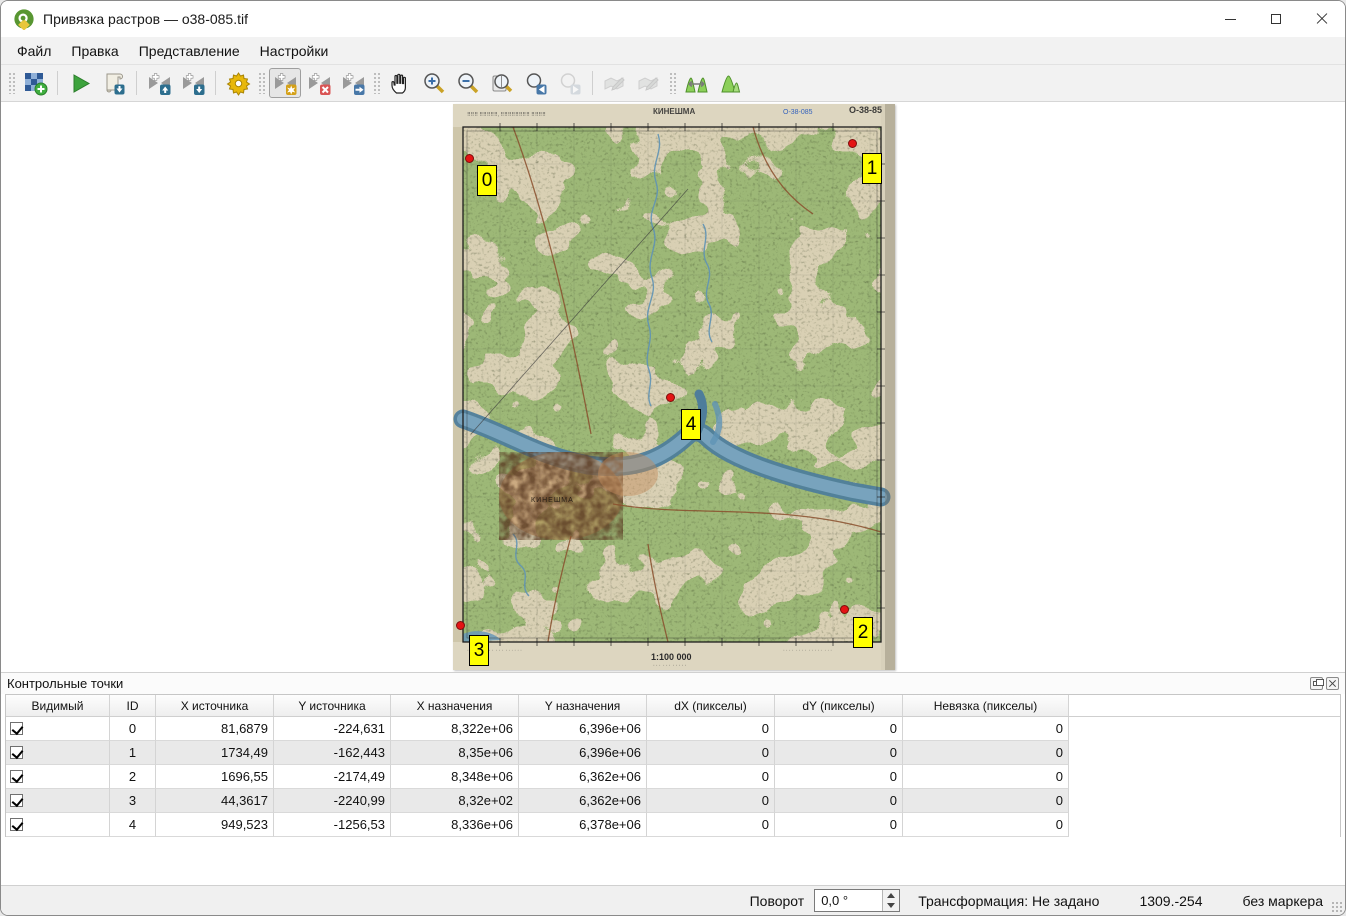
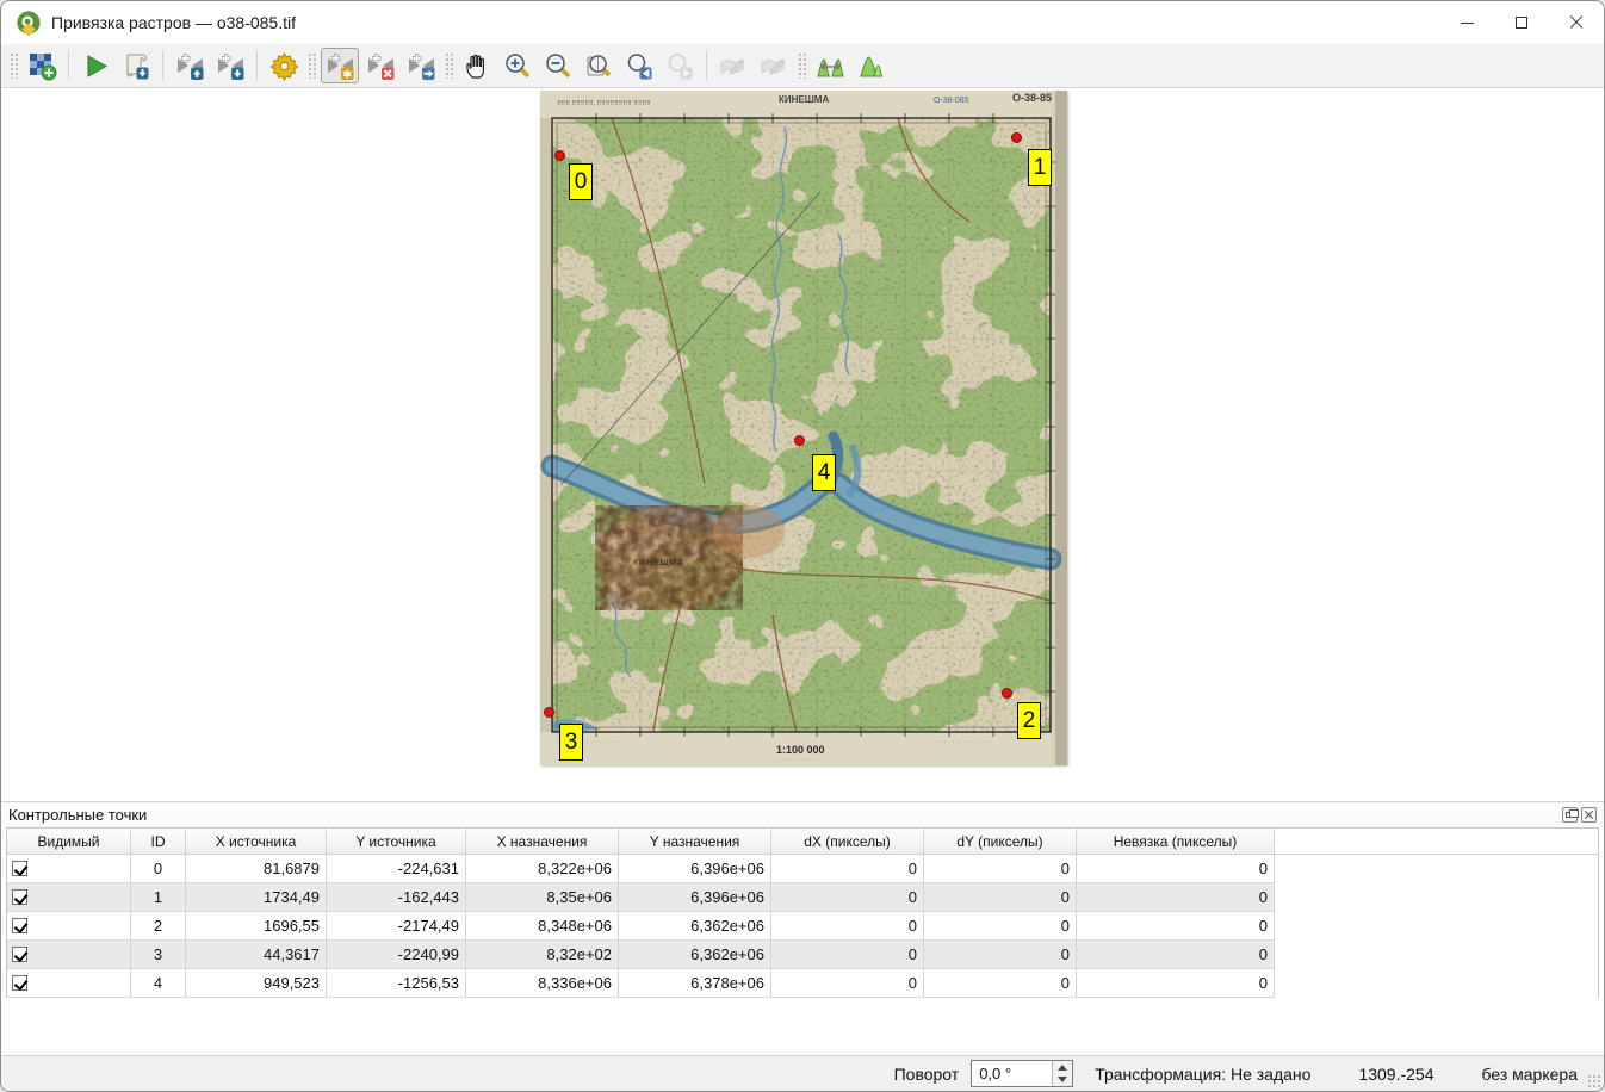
  Привязка растров — o38-085.tif
- Файл
- Правка
- Представление
- Настройки
  КИНЕШМА
  О-38-85
  1:100 000
  0
  1
  2
  3
  4
  Контрольные точки
  Видимый
  ID
  X источника
  Y источника
  X назначения
  Y назначения
  dX (пикселы)
  dY (пикселы)
  Невязка (пикселы)
  0
  81,6879
  -224,631
  8,322e+06
  6,396e+06
  0
  0
  0
  1
  1734,49
  -162,443
  8,35e+06
  6,396e+06
  0
  0
  0
  2
  1696,55
  -2174,49
  8,348e+06
  6,362e+06
  0
  0
  0
  3
  44,3617
  -2240,99
  8,32e+02
  6,362e+06
  0
  0
  0
  4
  949,523
  -1256,53
  8,336e+06
  6,378e+06
  0
  0
  0
  Поворот
  0,0 °
  Трансформация: Не задано
  1309.-254
  без маркера
